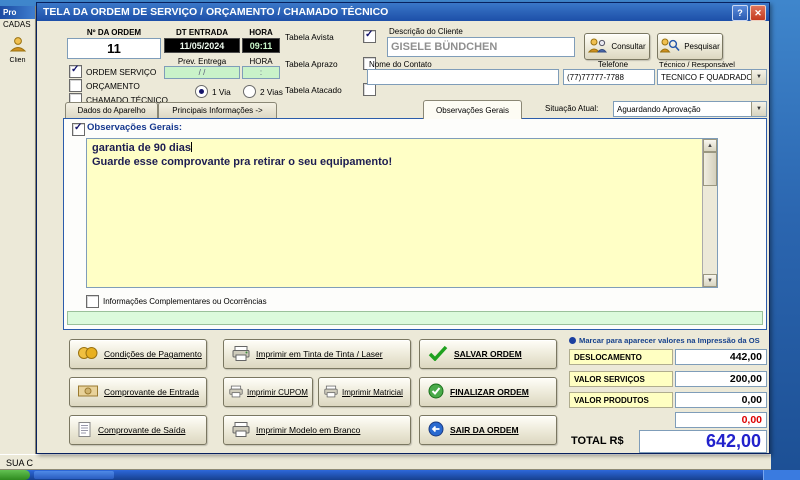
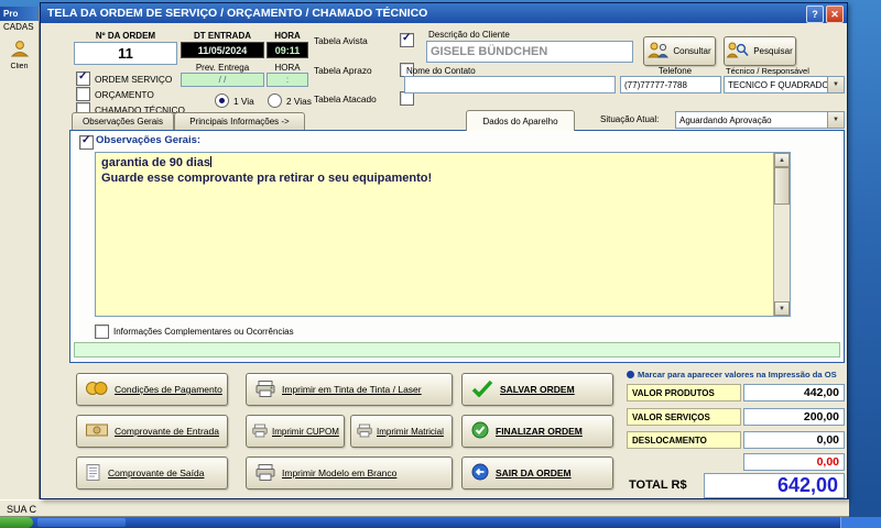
  Pro
  CADAS
  SUA C
  TELA DA ORDEM DE SERVIÇO / ORÇAMENTO / CHAMADO TÉCNICO
  ?
  ✕
  Nº DA ORDEM
  11
  ORDEM SERVIÇO
  ORÇAMENTO
  CHAMADO TÉCNICO
  DT ENTRADA
  HORA
  11/05/2024
  09:11
  Prev. Entrega
  HORA
  / /
  :
  1 Via
  2 Vias
  Tabela Avista
  Tabela Aprazo
  Tabela Atacado
  Descrição do Cliente
  GISELE BÜNDCHEN
  Consultar
  Pesquisar
  Nome do Contato
  Telefone
  (77)77777-7788
  Técnico / Responsável
  TECNICO F QUADRADO
- Dados do Aparelho
+ Observações Gerais
  Principais Informações ->
- Observações Gerais
+ Dados do Aparelho
  Situação Atual:
  Aguardando Aprovação
  Observações Gerais:
  garantia de 90 dias
  Guarde esse comprovante pra retirar o seu equipamento!
  Informações Complementares ou Ocorrências
  Condições de Pagamento
  Comprovante de Entrada
  Comprovante de Saída
  Imprimir em Tinta de Tinta / Laser
  Imprimir CUPOM
  Imprimir Matricial
  Imprimir Modelo em Branco
  SALVAR ORDEM
  FINALIZAR ORDEM
  SAIR DA ORDEM
  Marcar para aparecer valores na Impressão da OS
- DESLOCAMENTO
+ VALOR PRODUTOS
  442,00
  VALOR SERVIÇOS
  200,00
- VALOR PRODUTOS
+ DESLOCAMENTO
  0,00
  0,00
  TOTAL R$
  642,00
